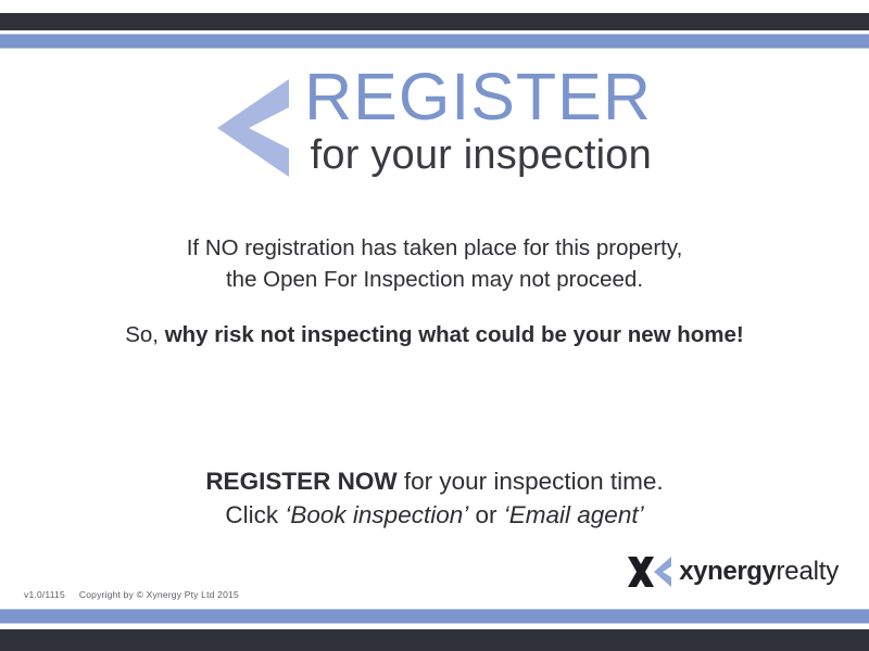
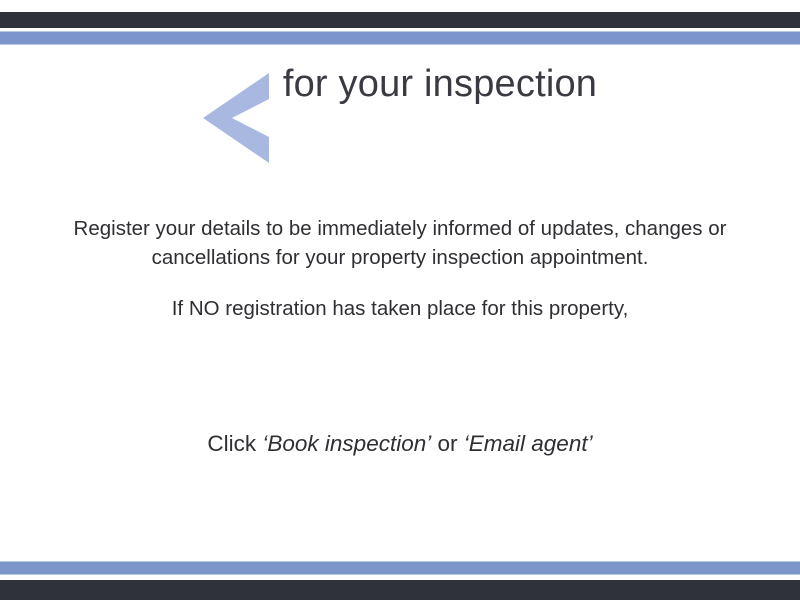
- REGISTER
  for your inspection
+ Register your details to be immediately informed of updates, changes or
+ cancellations for your property inspection appointment.
  If NO registration has taken place for this property,
- the Open For Inspection may not proceed.
- So, why risk not inspecting what could be your new home!
- REGISTER NOW for your inspection time.
  Click ‘Book inspection’ or ‘Email agent’
- xynergyrealty
- v1.0/1115
- Copyright by © Xynergy Pty Ltd 2015
